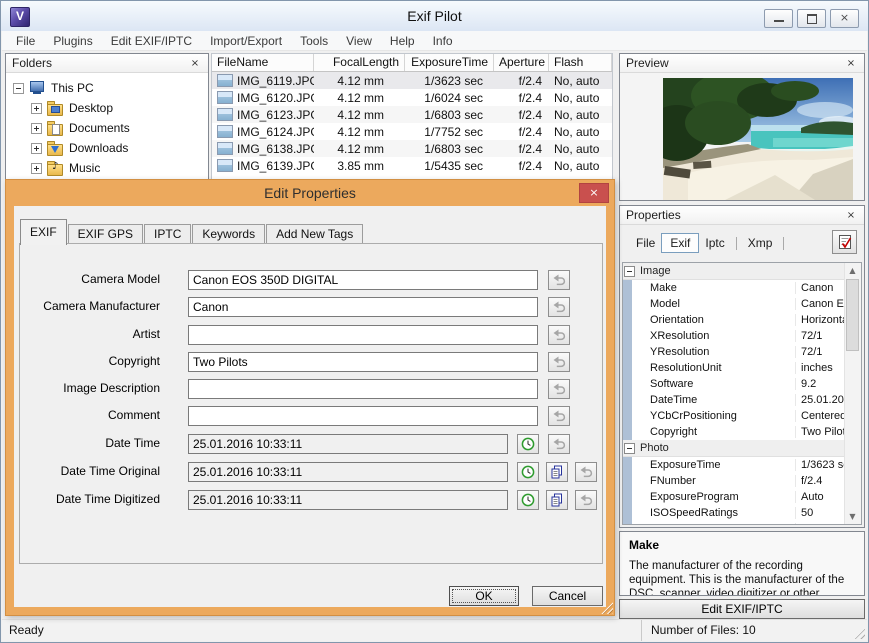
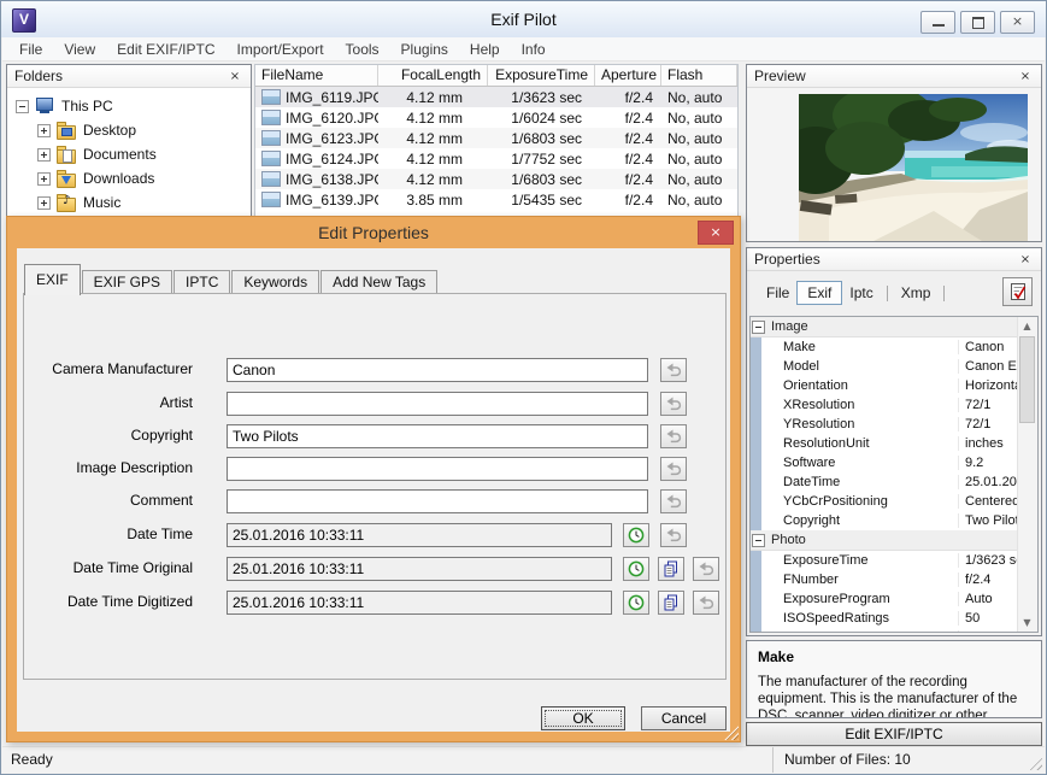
  Exif Pilot
  ×
  File
- Plugins
+ View
  Edit EXIF/IPTC
  Import/Export
  Tools
- View
+ Plugins
  Help
  Info
  Folders
  ×
  This PC
  Desktop
  Documents
  Downloads
  ♪
  Music
  FileName
  FocalLength
  ExposureTime
  Aperture
  Flash
  IMG_6119.JP
  4.12 mm
  1/3623 sec
  f/2.4
  No, auto
  IMG_6120.JP
  4.12 mm
  1/6024 sec
  f/2.4
  No, auto
  IMG_6123.JP
  4.12 mm
  1/6803 sec
  f/2.4
  No, auto
  IMG_6124.JP
  4.12 mm
  1/7752 sec
  f/2.4
  No, auto
  IMG_6138.JP
  4.12 mm
  1/6803 sec
  f/2.4
  No, auto
  IMG_6139.JP
  3.85 mm
  1/5435 sec
  f/2.4
  No, auto
  Preview
  ×
  Properties
  ×
  File
  Exif
  Iptc
  Xmp
  Image
  Make
  Canon
  Model
  Orientation
  XResolution
  72/1
  YResolution
  72/1
  ResolutionUnit
  inches
  Software
  9.2
  DateTime
  YCbCrPositioning
  Centere
  Copyright
  Two Pilo
  Photo
  ExposureTime
  1/3623 s
  FNumber
  f/2.4
  ExposureProgram
  Auto
  ISOSpeedRatings
  50
  ▲
  ▼
  Make
  The manufacturer of the recording equipment. This is the manufacturer of the DSC, scanner, video digitizer or other
  Edit EXIF/IPTC
  Ready
  Number of Files: 10
  Edit Properties
  ×
  EXIF
  EXIF GPS
  IPTC
  Keywords
  Add New Tags
- Camera Model
- Canon EOS 350D DIGITAL
  Camera Manufacturer
  Canon
  Artist
  Copyright
  Two Pilots
  Image Description
  Comment
  Date Time
  25.01.2016 10:33:11
  Date Time Original
  25.01.2016 10:33:11
  Date Time Digitized
  25.01.2016 10:33:11
  OK
  Cancel
